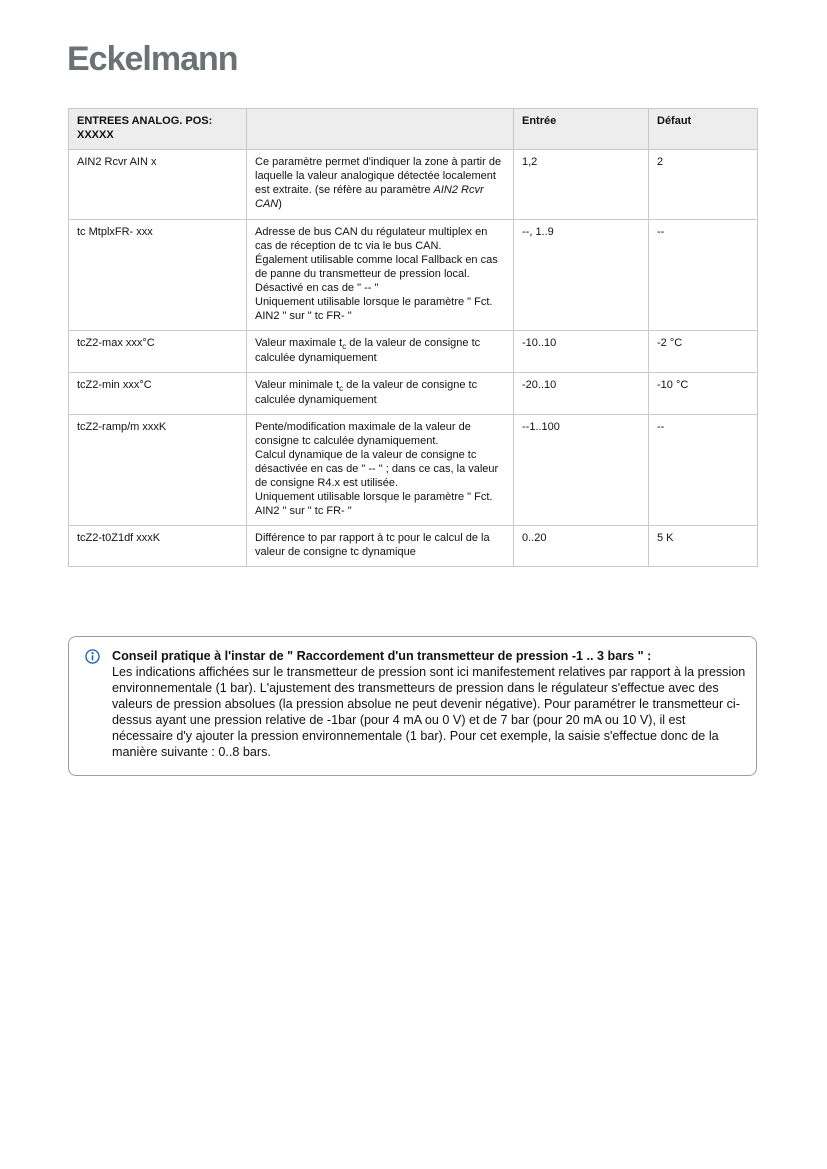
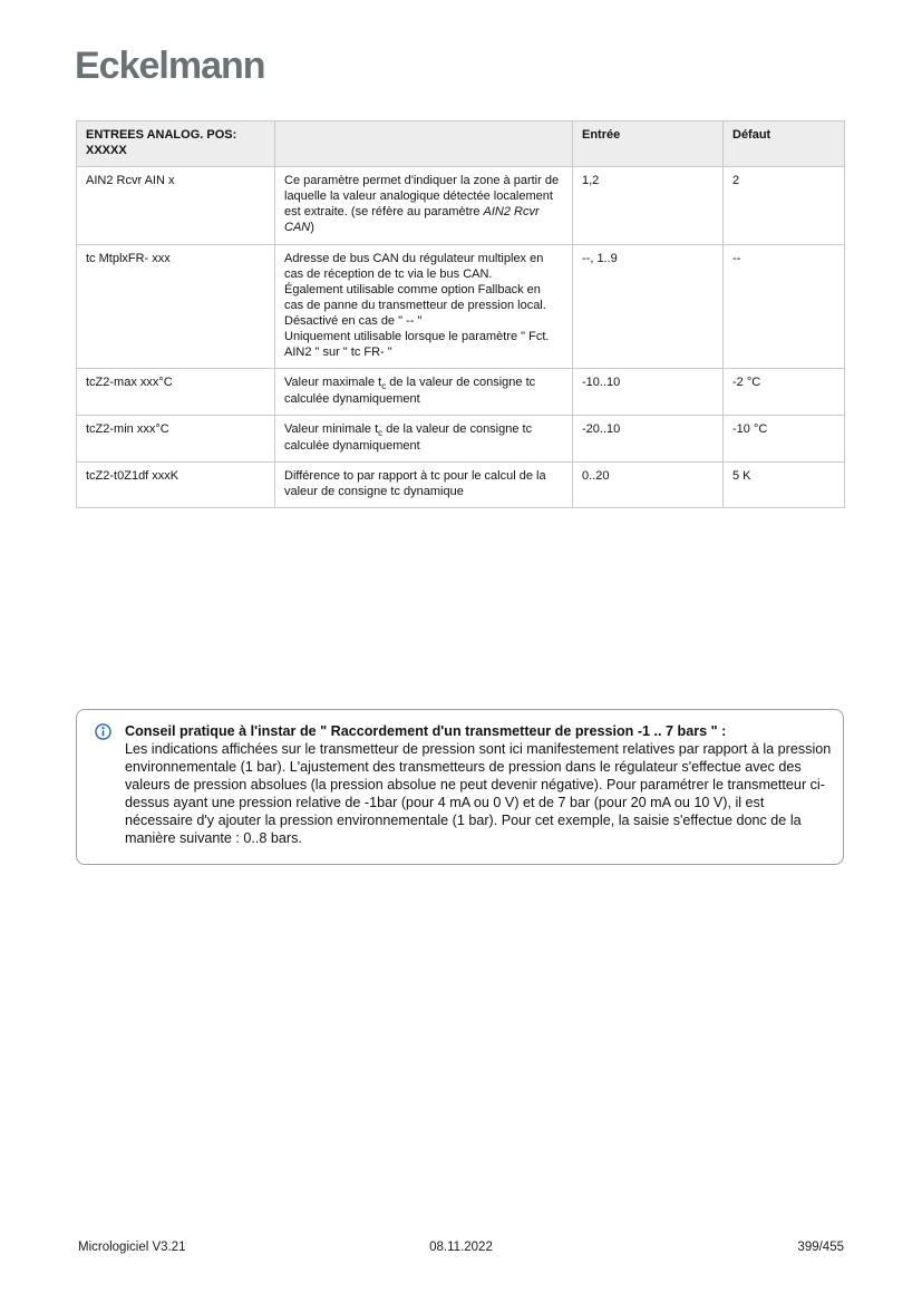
  Eckelmann
  ENTREES ANALOG. POS: XXXXX		Entrée	Défaut
  AIN2 Rcvr AIN x	Ce paramètre permet d'indiquer la zone à partir de laquelle la valeur analogique détectée localement est extraite. (se réfère au paramètre AIN2 Rcvr CAN)	1,2	2
- tc MtplxFR- xxx	Adresse de bus CAN du régulateur multiplex en cas de réception de tc via le bus CAN. Également utilisable comme local Fallback en cas de panne du transmetteur de pression local. Désactivé en cas de " -- " Uniquement utilisable lorsque le paramètre " Fct. AIN2 " sur " tc FR- "	--, 1..9	--
+ tc MtplxFR- xxx	Adresse de bus CAN du régulateur multiplex en cas de réception de tc via le bus CAN. Également utilisable comme option Fallback en cas de panne du transmetteur de pression local. Désactivé en cas de " -- " Uniquement utilisable lorsque le paramètre " Fct. AIN2 " sur " tc FR- "	--, 1..9	--
  tcZ2-max xxx°C	Valeur maximale tc de la valeur de consigne tc calculée dynamiquement	-10..10	-2 °C
  tcZ2-min xxx°C	Valeur minimale tc de la valeur de consigne tc calculée dynamiquement	-20..10	-10 °C
- tcZ2-ramp/m xxxK	Pente/modification maximale de la valeur de consigne tc calculée dynamiquement. Calcul dynamique de la valeur de consigne tc désactivée en cas de " -- " ; dans ce cas, la valeur de consigne R4.x est utilisée. Uniquement utilisable lorsque le paramètre " Fct. AIN2 " sur " tc FR- "	--1..100	--
  tcZ2-t0Z1df xxxK	Différence to par rapport à tc pour le calcul de la valeur de consigne tc dynamique	0..20	5 K
- Conseil pratique à l'instar de " Raccordement d'un transmetteur de pression -1 .. 3 bars " :
+ Conseil pratique à l'instar de " Raccordement d'un transmetteur de pression -1 .. 7 bars " :
  Les indications affichées sur le transmetteur de pression sont ici manifestement relatives par rapport à la pression environnementale (1 bar). L'ajustement des transmetteurs de pression dans le régulateur s'effectue avec des valeurs de pression absolues (la pression absolue ne peut devenir négative). Pour paramétrer le transmetteur ci-dessus ayant une pression relative de -1bar (pour 4 mA ou 0 V) et de 7 bar (pour 20 mA ou 10 V), il est nécessaire d'y ajouter la pression environnementale (1 bar). Pour cet exemple, la saisie s'effectue donc de la manière suivante : 0..8 bars.
+ 08.11.2022
+ Micrologiciel V3.21
+ 399/455
